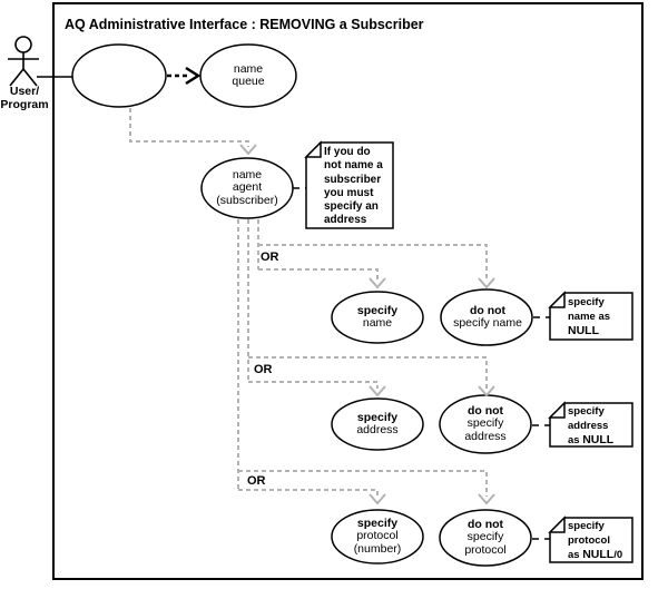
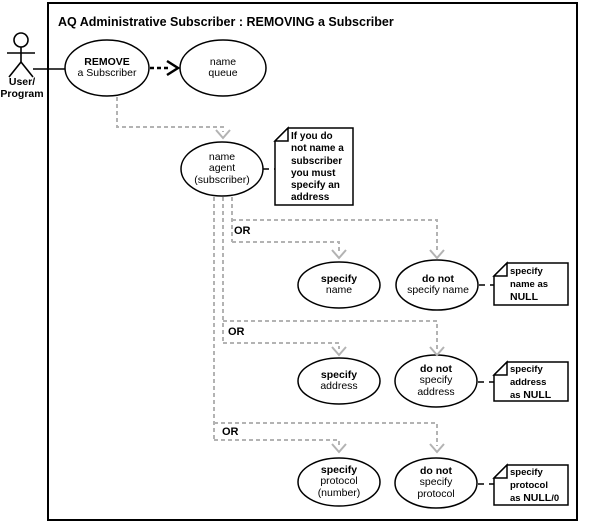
- AQ Administrative Interface : REMOVING a Subscriber
+ AQ Administrative Subscriber : REMOVING a Subscriber
  User/
  Program
+ REMOVE
+ a Subscriber
  name
  queue
  name
  agent
  (subscriber)
  specify
  name
  do not
  specify name
  specify
  address
  do not
  specify
  address
  specify
  protocol
  (number)
  do not
  specify
  protocol
  OR
  OR
  OR
  If you do
  not name a
  subscriber
  you must
  specify an
  address
  specify
  name as
  NULL
  specify
  address
  as NULL
  specify
  protocol
  as NULL/0
